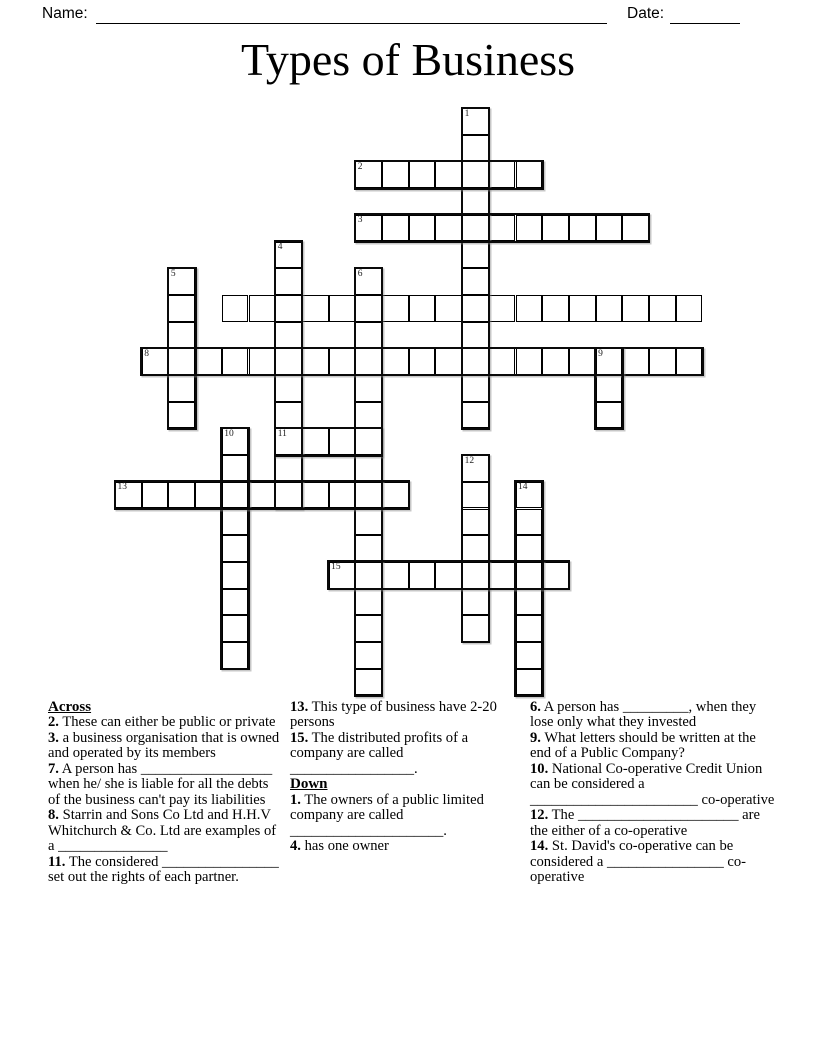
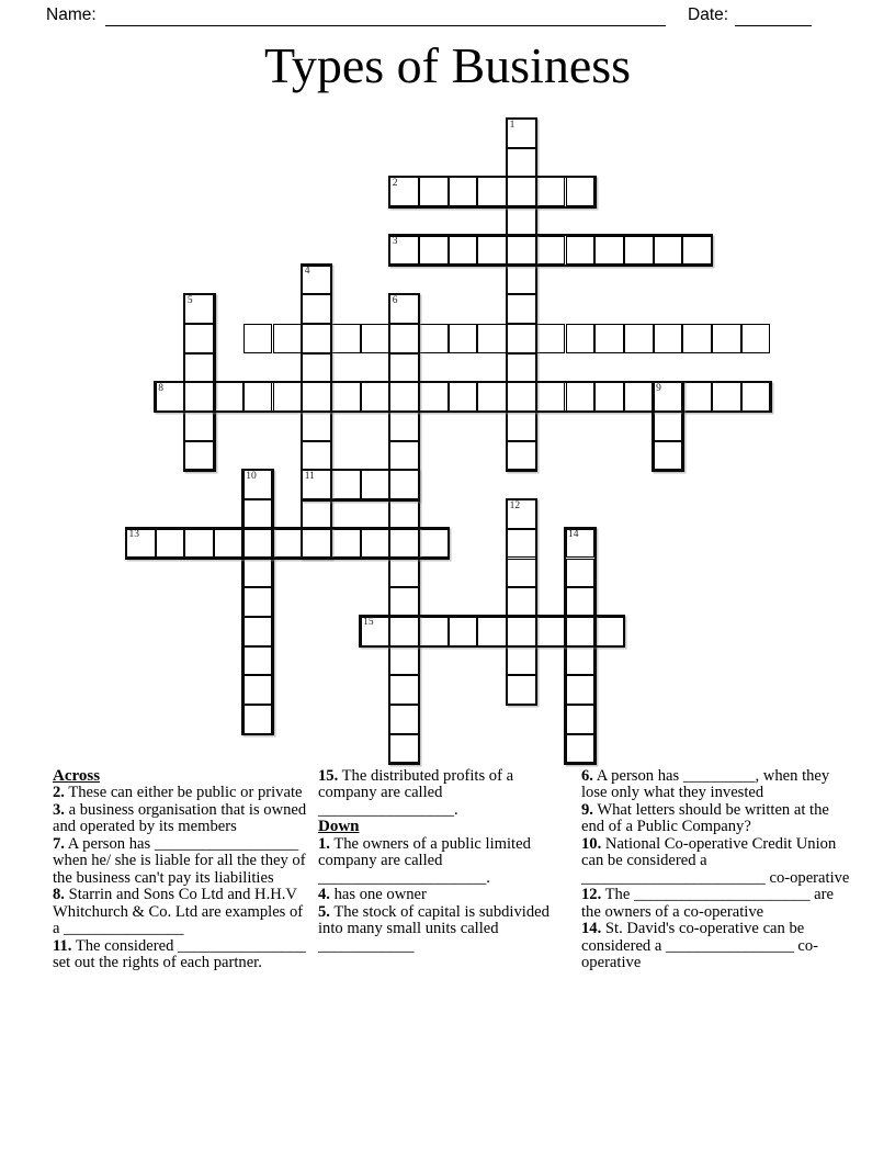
  Name:
  Date:
  Types of Business
  1
  2
  3
  4
  5
  6
  8
  9
  10
  11
  12
  13
  14
  15
  Across
  2. These can either be public or private
  3. a business organisation that is owned and operated by its members
- 7. A person has __________________ when he/ she is liable for all the debts of the business can't pay its liabilities
+ 7. A person has __________________ when he/ she is liable for all the they of the business can't pay its liabilities
  8. Starrin and Sons Co Ltd and H.H.V Whitchurch & Co. Ltd are examples of a _______________
  11. The considered ________________ set out the rights of each partner.
- 13. This type of business have 2-20 persons
  15. The distributed profits of a company are called _________________.
  Down
  1. The owners of a public limited company are called _____________________.
  4. has one owner
+ 5. The stock of capital is subdivided into many small units called ____________
  6. A person has _________, when they lose only what they invested
  9. What letters should be written at the end of a Public Company?
  10. National Co-operative Credit Union can be considered a _______________________ co-operative
- 12. The ______________________ are the either of a co-operative
+ 12. The ______________________ are the owners of a co-operative
  14. St. David's co-operative can be considered a ________________ co-operative
